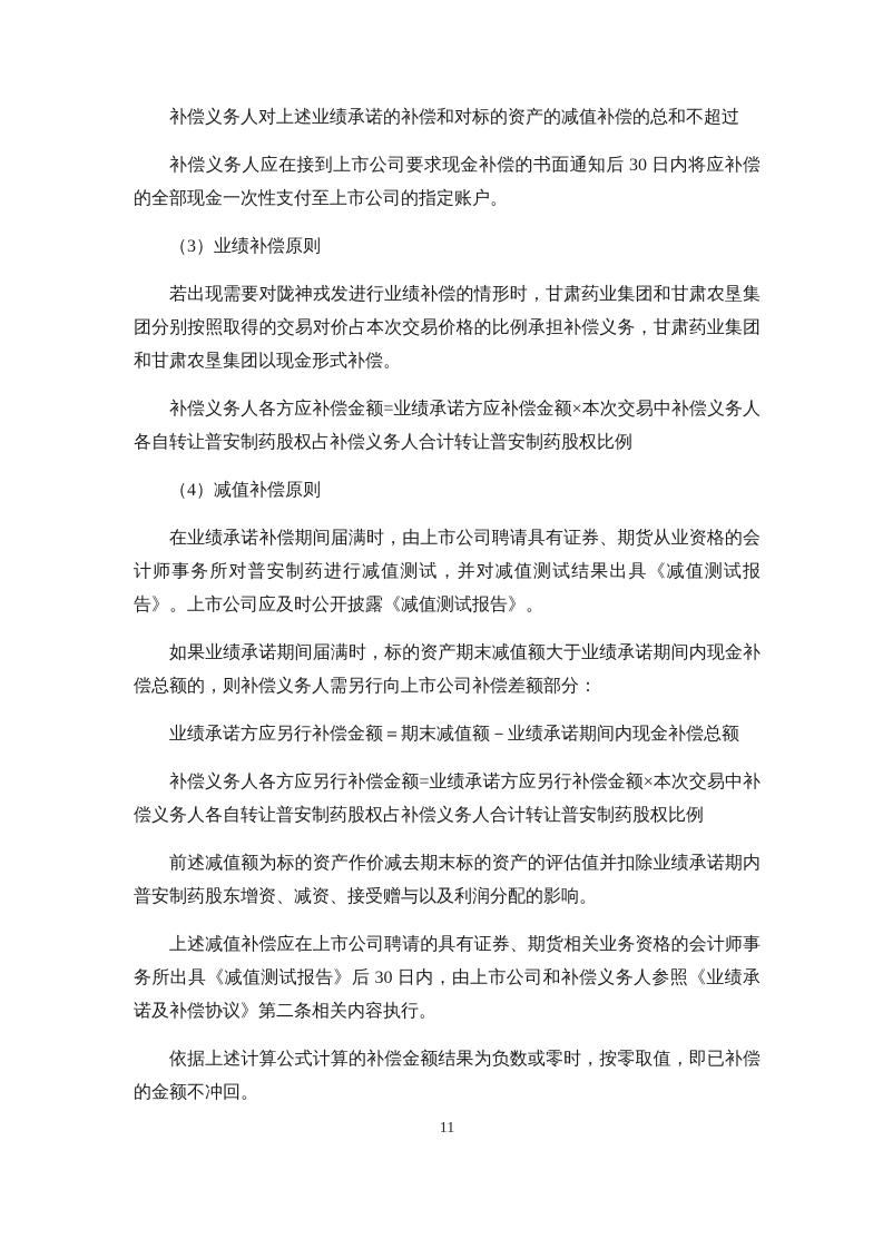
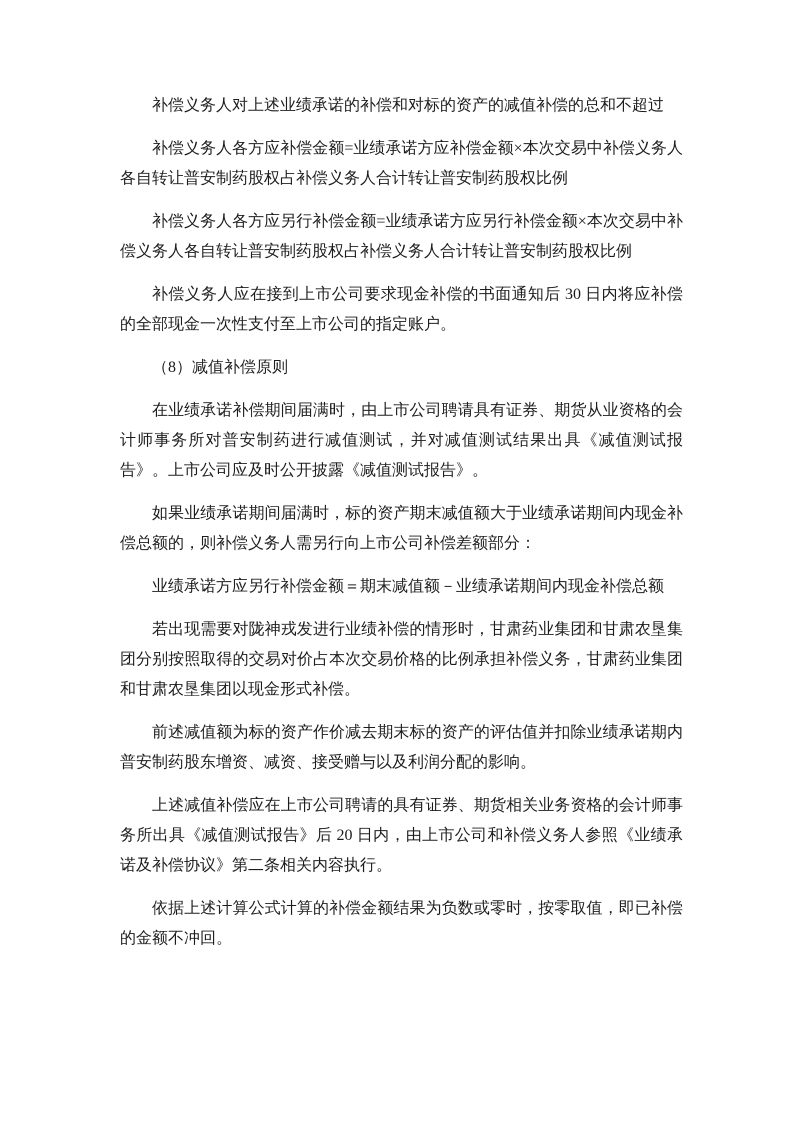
  补偿义务人对上述业绩承诺的补偿和对标的资产的减值补偿的总和不超过
- 补偿义务人应在接到上市公司要求现金补偿的书面通知后 30 日内将应补偿的全部现金一次性支付至上市公司的指定账户。
+ 补偿义务人各方应补偿金额=业绩承诺方应补偿金额×本次交易中补偿义务人各自转让普安制药股权占补偿义务人合计转让普安制药股权比例
- （3）业绩补偿原则
- 若出现需要对陇神戎发进行业绩补偿的情形时，甘肃药业集团和甘肃农垦集团分别按照取得的交易对价占本次交易价格的比例承担补偿义务，甘肃药业集团和甘肃农垦集团以现金形式补偿。
+ 补偿义务人各方应另行补偿金额=业绩承诺方应另行补偿金额×本次交易中补偿义务人各自转让普安制药股权占补偿义务人合计转让普安制药股权比例
- 补偿义务人各方应补偿金额=业绩承诺方应补偿金额×本次交易中补偿义务人各自转让普安制药股权占补偿义务人合计转让普安制药股权比例
+ 补偿义务人应在接到上市公司要求现金补偿的书面通知后 30 日内将应补偿的全部现金一次性支付至上市公司的指定账户。
- （4）减值补偿原则
+ （8）减值补偿原则
  在业绩承诺补偿期间届满时，由上市公司聘请具有证券、期货从业资格的会计师事务所对普安制药进行减值测试，并对减值测试结果出具《减值测试报告》。上市公司应及时公开披露《减值测试报告》。
  如果业绩承诺期间届满时，标的资产期末减值额大于业绩承诺期间内现金补偿总额的，则补偿义务人需另行向上市公司补偿差额部分：
  业绩承诺方应另行补偿金额＝期末减值额－业绩承诺期间内现金补偿总额
- 补偿义务人各方应另行补偿金额=业绩承诺方应另行补偿金额×本次交易中补偿义务人各自转让普安制药股权占补偿义务人合计转让普安制药股权比例
+ 若出现需要对陇神戎发进行业绩补偿的情形时，甘肃药业集团和甘肃农垦集团分别按照取得的交易对价占本次交易价格的比例承担补偿义务，甘肃药业集团和甘肃农垦集团以现金形式补偿。
  前述减值额为标的资产作价减去期末标的资产的评估值并扣除业绩承诺期内普安制药股东增资、减资、接受赠与以及利润分配的影响。
- 上述减值补偿应在上市公司聘请的具有证券、期货相关业务资格的会计师事务所出具《减值测试报告》后 30 日内，由上市公司和补偿义务人参照《业绩承诺及补偿协议》第二条相关内容执行。
+ 上述减值补偿应在上市公司聘请的具有证券、期货相关业务资格的会计师事务所出具《减值测试报告》后 20 日内，由上市公司和补偿义务人参照《业绩承诺及补偿协议》第二条相关内容执行。
  依据上述计算公式计算的补偿金额结果为负数或零时，按零取值，即已补偿的金额不冲回。
- 11
